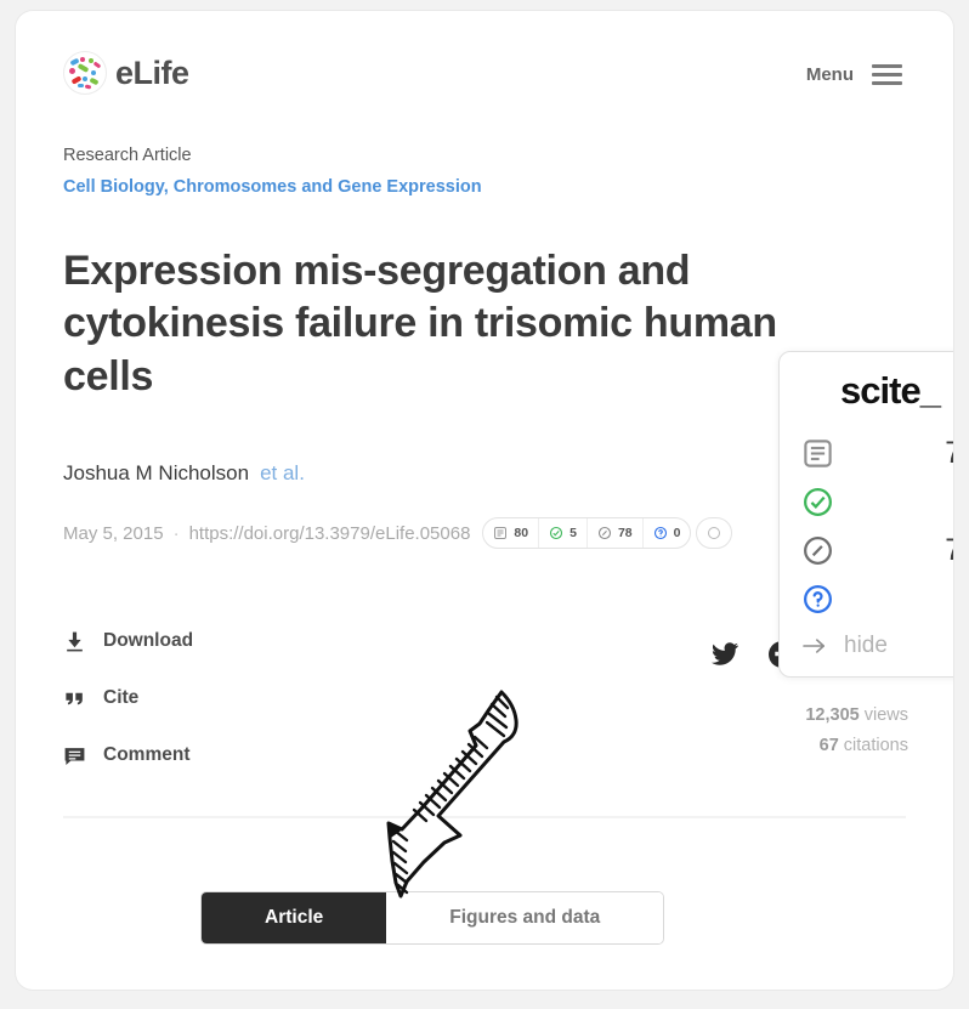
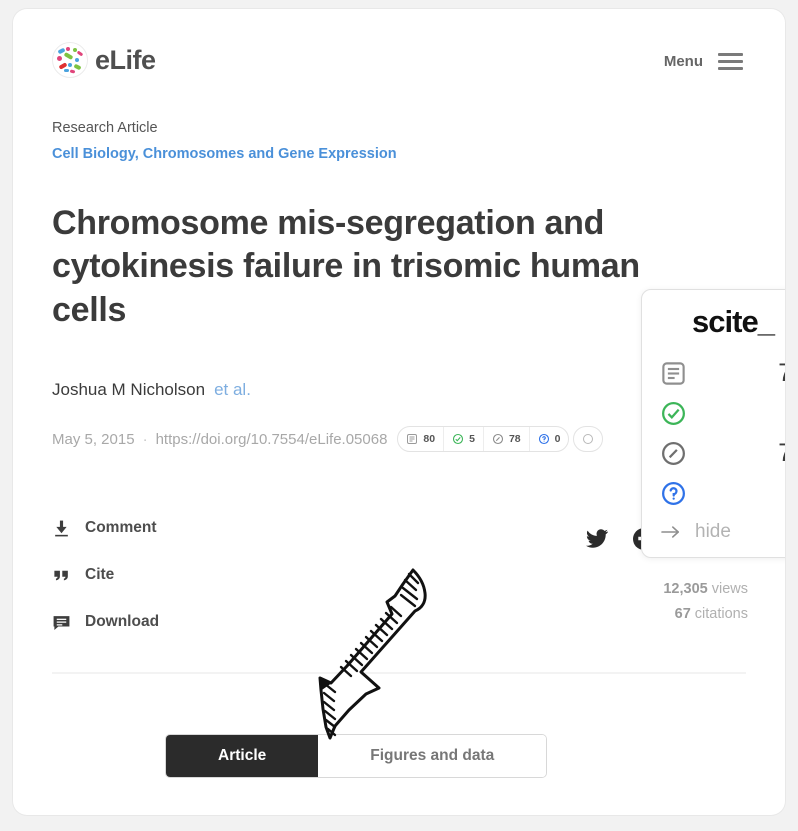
  eLife
  Menu
  Research Article
  Cell Biology, Chromosomes and Gene Expression
- Expression mis-segregation and cytokinesis failure in trisomic human cells
+ Chromosome mis-segregation and cytokinesis failure in trisomic human cells
  Joshua M Nicholson et al.
  May 5, 2015
  ·
- https://doi.org/13.3979/eLife.05068
+ https://doi.org/10.7554/eLife.05068
  80
  5
  78
  0
- Download
+ Comment
  Cite
- Comment
+ Download
  12,305 views
  67 citations
  Article
  Figures and data
  scite_
  hide
